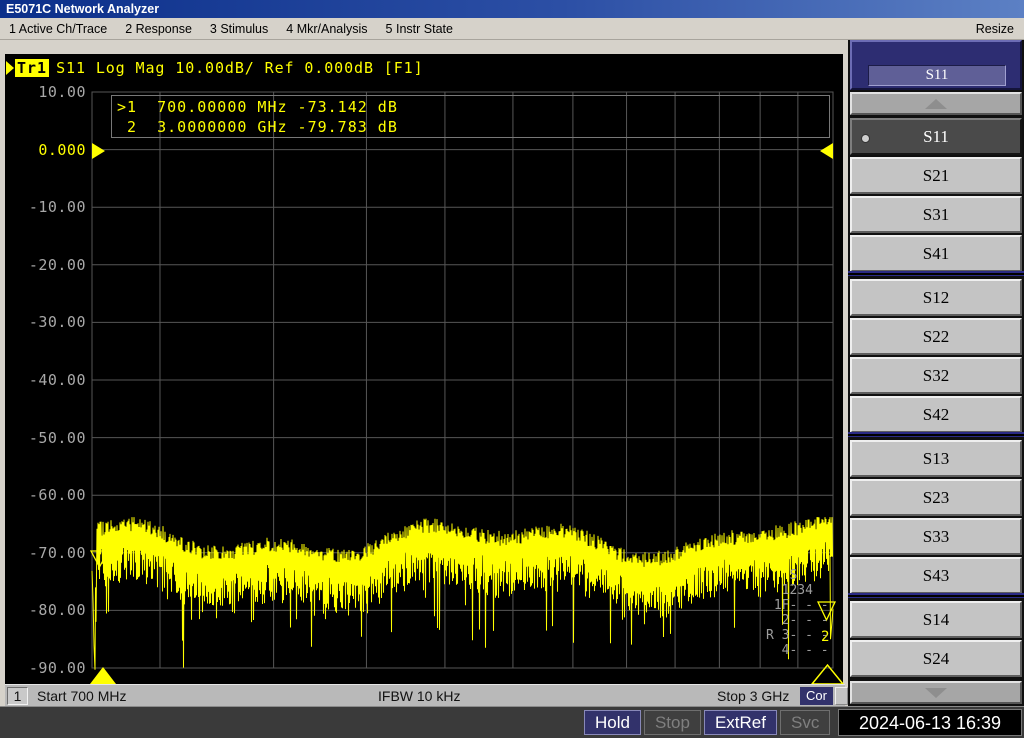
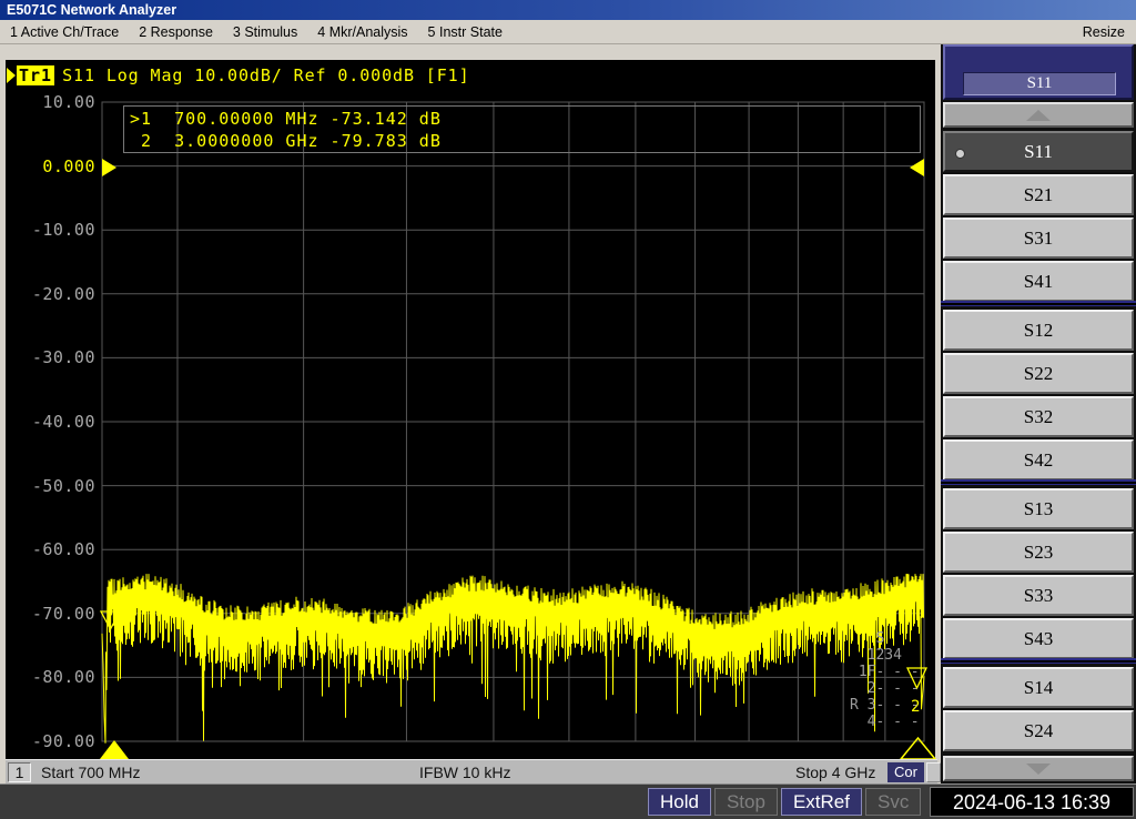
  E5071C Network Analyzer
  1 Active Ch/Trace
  2 Response
  3 Stimulus
  4 Mkr/Analysis
  5 Instr State
  Resize
  1
  2
  Tr1
  S11 Log Mag 10.00dB/ Ref 0.000dB [F1]
  10.00
  0.000
  -10.00
  -20.00
  -30.00
  -40.00
  -50.00
  -60.00
  -70.00
  -80.00
  -90.00
  >1 700.00000 MHz -73.142 dB
  2 3.0000000 GHz -79.783 dB
  S
  1234
  1F- - -
  2- - -
  R 3- - -
  4- - -
  1
  Start 700 MHz
  IFBW 10 kHz
- Stop 3 GHz
+ Stop 4 GHz
  Cor
  Hold
  Stop
  ExtRef
  Svc
  2024-06-13 16:39
  S11
  S11
  S21
  S31
  S41
  S12
  S22
  S32
  S42
  S13
  S23
  S33
  S43
  S14
  S24
